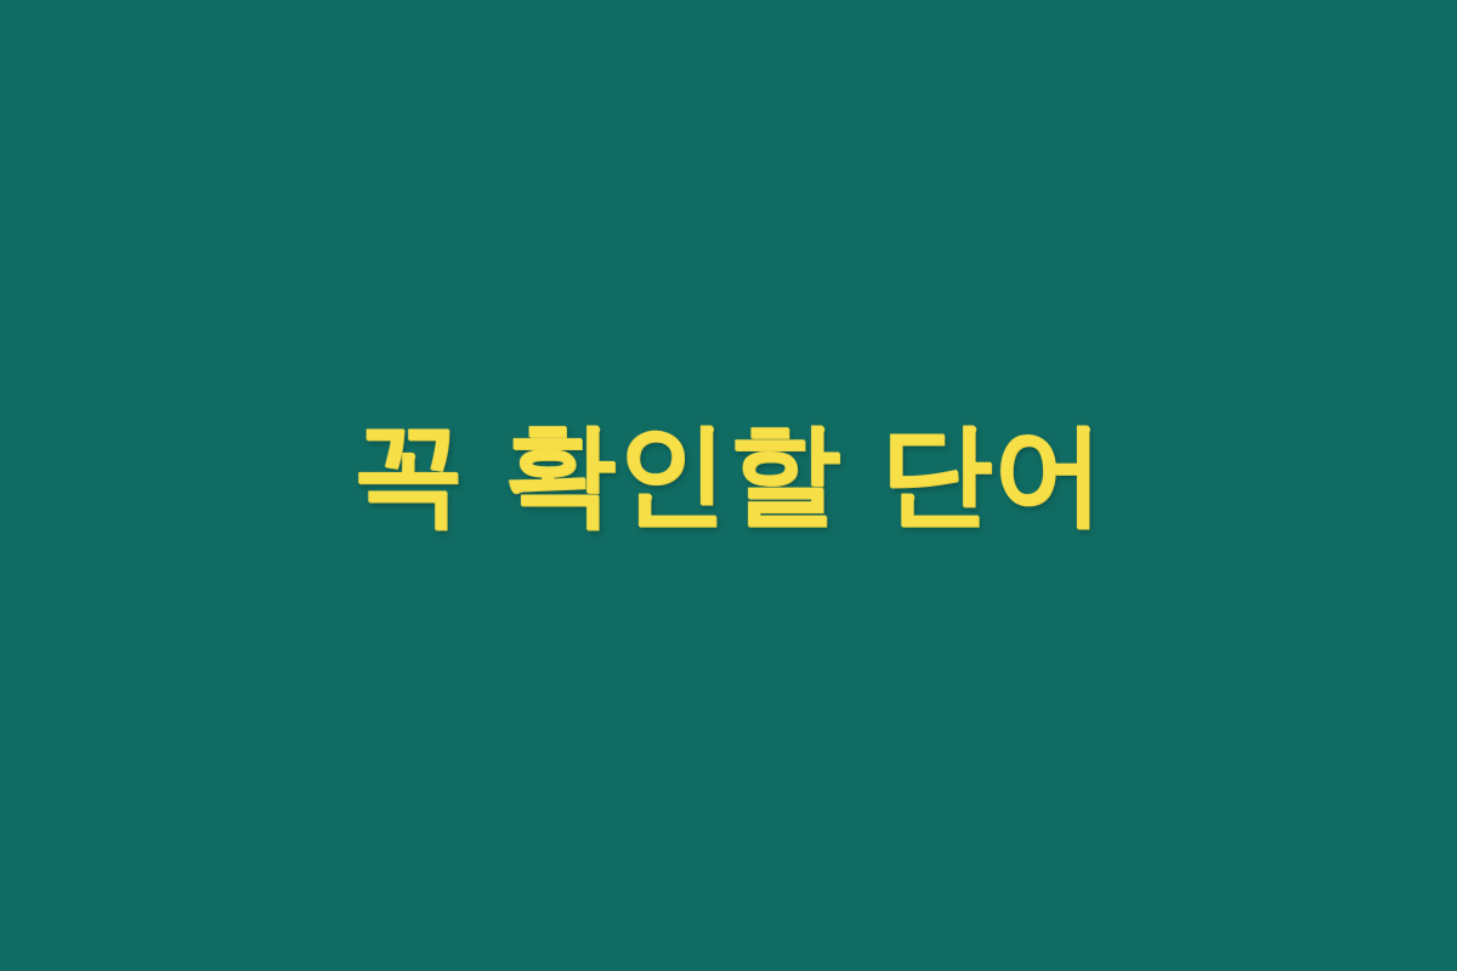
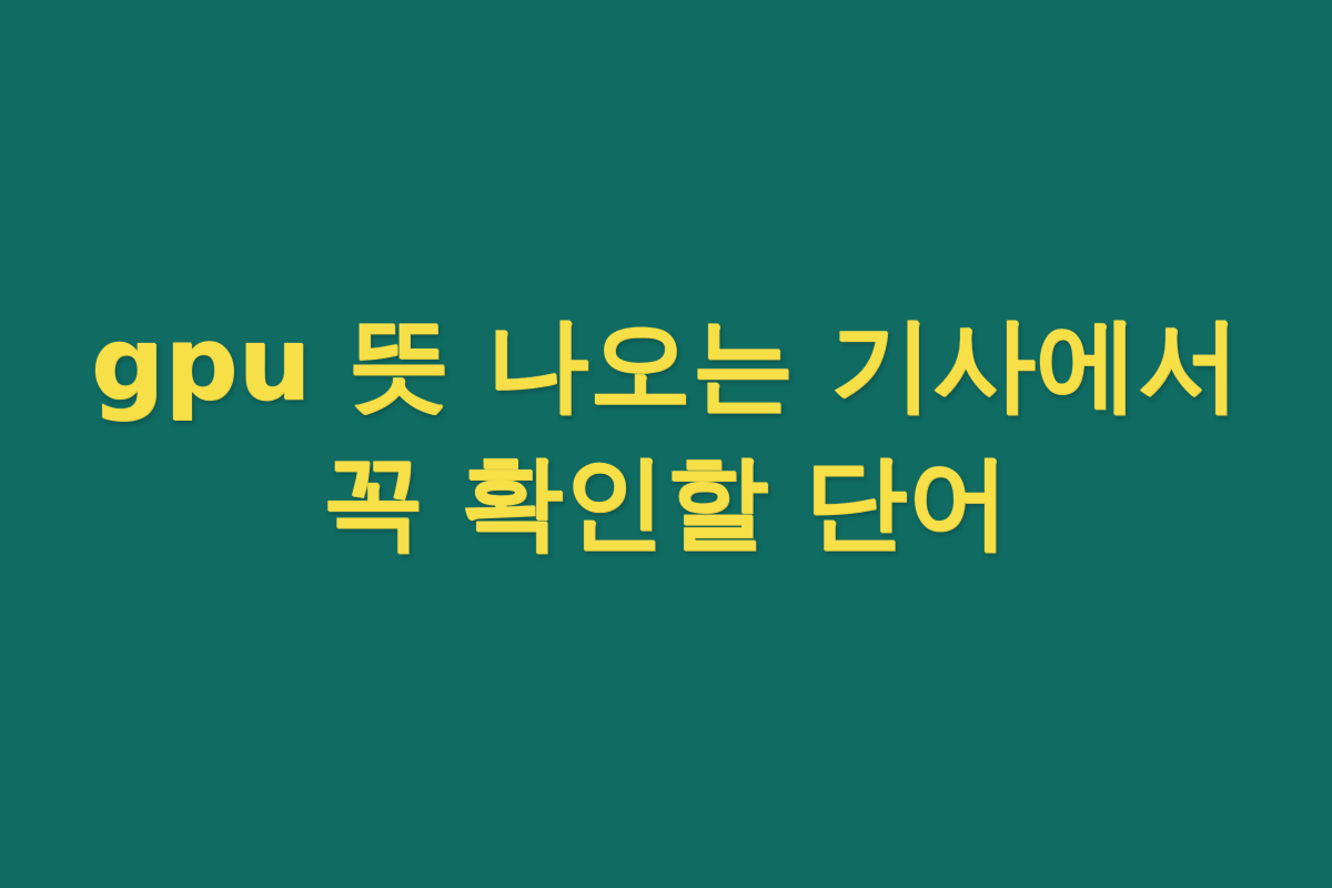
+ gpu 뜻 나오는 기사에서
  꼭 확인할 단어
